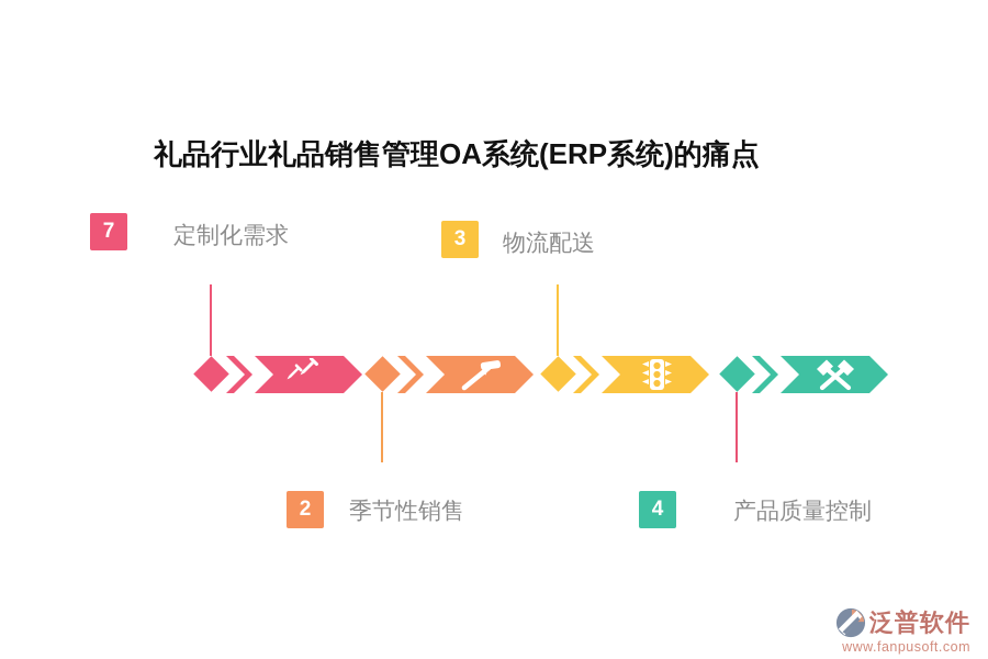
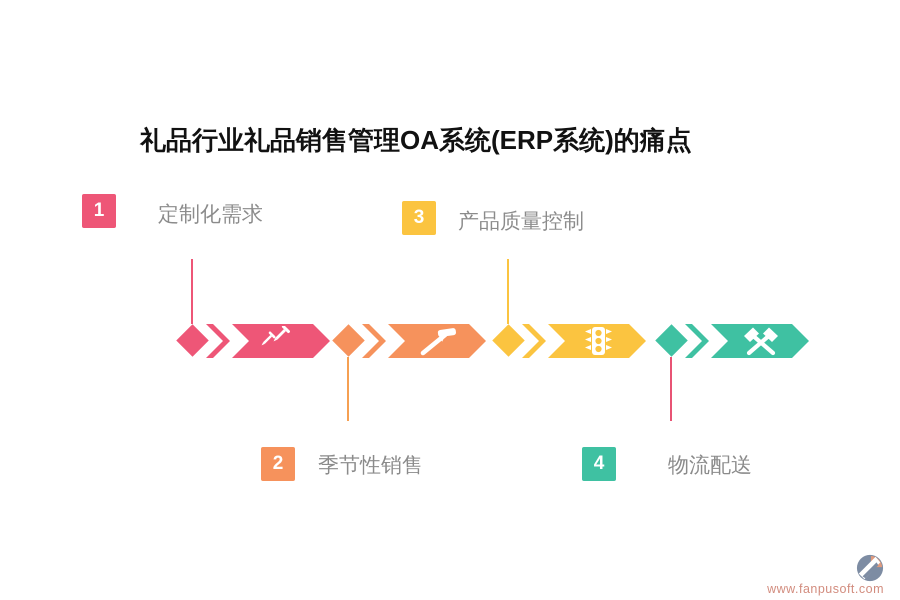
  礼品行业礼品销售管理OA系统(ERP系统)的痛点
- 7
+ 1
  定制化需求
  2
  季节性销售
  3
- 物流配送
+ 产品质量控制
  4
- 产品质量控制
+ 物流配送
- 泛普软件
  www.fanpusoft.com
